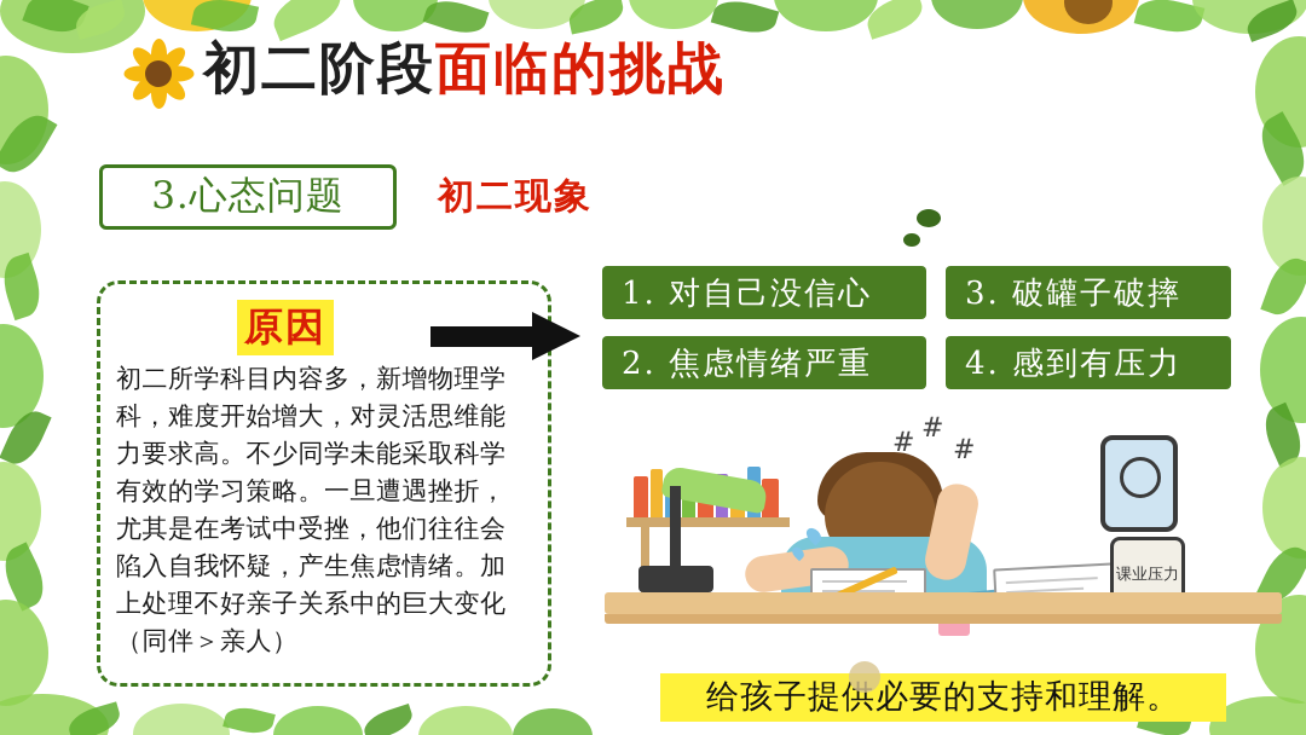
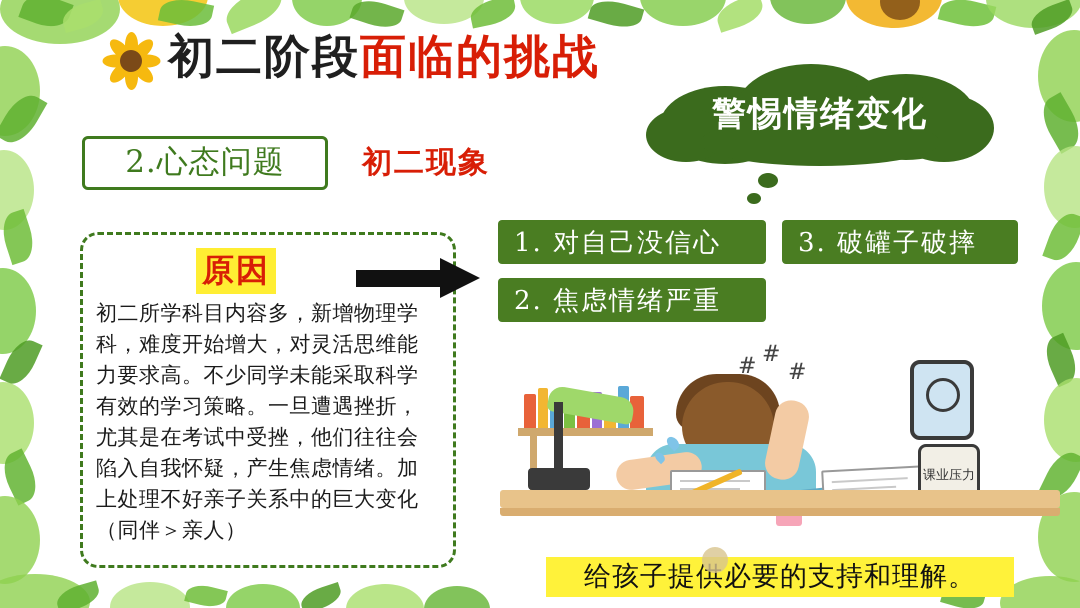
  初二阶段面临的挑战
+ 警惕情绪变化
- 3.心态问题
+ 2.心态问题
  初二现象
  原因
  初二所学科目内容多，新增物理学科，难度开始增大，对灵活思维能力要求高。不少同学未能采取科学有效的学习策略。一旦遭遇挫折，尤其是在考试中受挫，他们往往会陷入自我怀疑，产生焦虑情绪。加上处理不好亲子关系中的巨大变化（同伴＞亲人）
  1. 对自己没信心
  2. 焦虑情绪严重
  3. 破罐子破摔
- 4. 感到有压力
  #
  #
  #
  课业压力
  给孩子提供必要的支持和理解。
